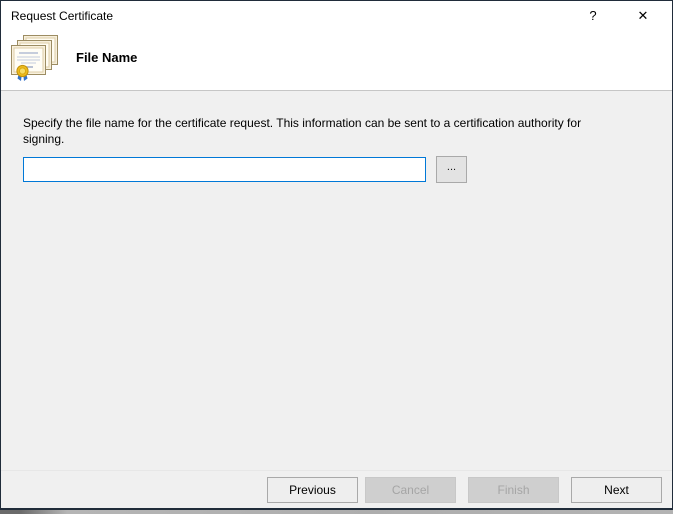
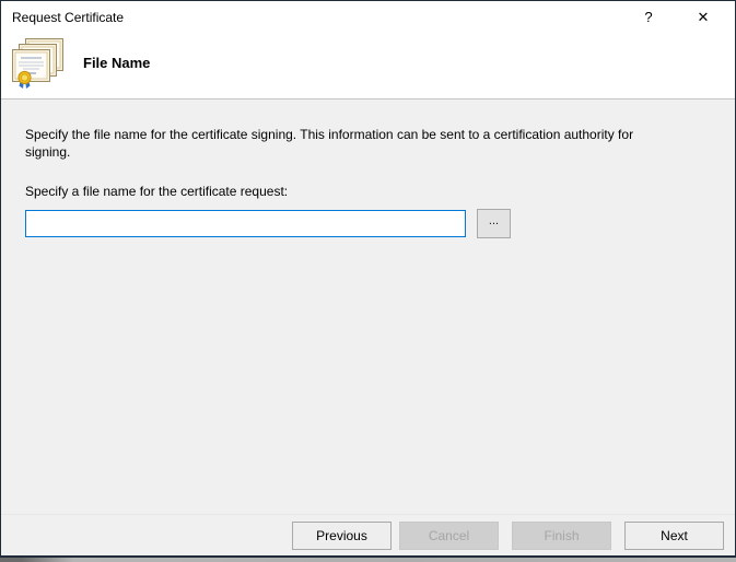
  Request Certificate
  ?
  ✕
  File Name
- Specify the file name for the certificate request. This information can be sent to a certification authority for signing.
+ Specify the file name for the certificate signing. This information can be sent to a certification authority for signing.
+ Specify a file name for the certificate request:
  ...
  Previous
  Cancel
  Finish
  Next
